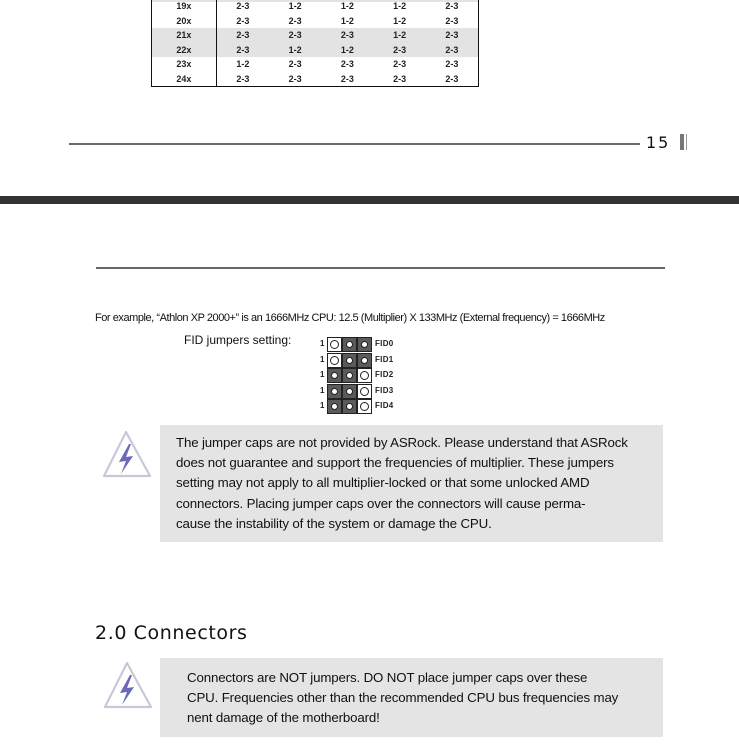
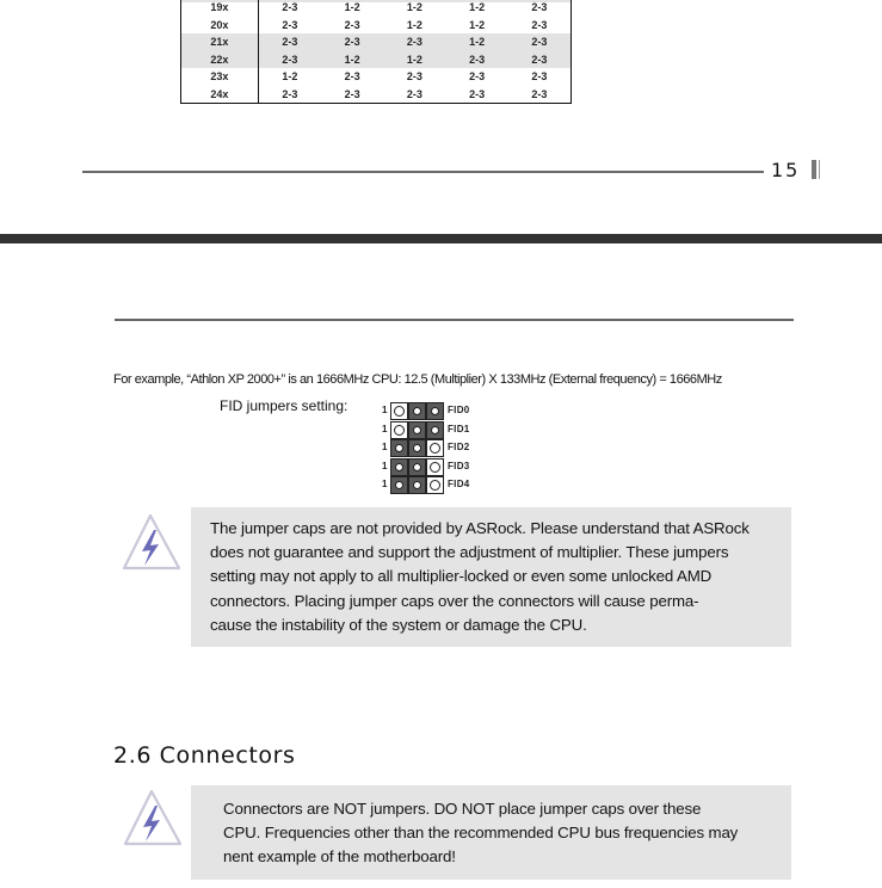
  19x	2-3	1-2	1-2	1-2	2-3
  20x	2-3	2-3	1-2	1-2	2-3
  21x	2-3	2-3	2-3	1-2	2-3
  22x	2-3	1-2	1-2	2-3	2-3
  23x	1-2	2-3	2-3	2-3	2-3
  24x	2-3	2-3	2-3	2-3	2-3
  15
  For example, “Athlon XP 2000+” is an 1666MHz CPU: 12.5 (Multiplier) X 133MHz (External frequency) = 1666MHz
  FID jumpers setting:
  1
  FID0
  1
  FID1
  1
  FID2
  1
  FID3
  1
  FID4
  The jumper caps are not provided by ASRock. Please understand that ASRock
- does not guarantee and support the frequencies of multiplier. These jumpers
+ does not guarantee and support the adjustment of multiplier. These jumpers
- setting may not apply to all multiplier-locked or that some unlocked AMD
+ setting may not apply to all multiplier-locked or even some unlocked AMD
  connectors. Placing jumper caps over the connectors will cause perma-
  cause the instability of the system or damage the CPU.
- 2.0 Connectors
+ 2.6 Connectors
  Connectors are NOT jumpers. DO NOT place jumper caps over these
  CPU. Frequencies other than the recommended CPU bus frequencies may
- nent damage of the motherboard!
+ nent example of the motherboard!
